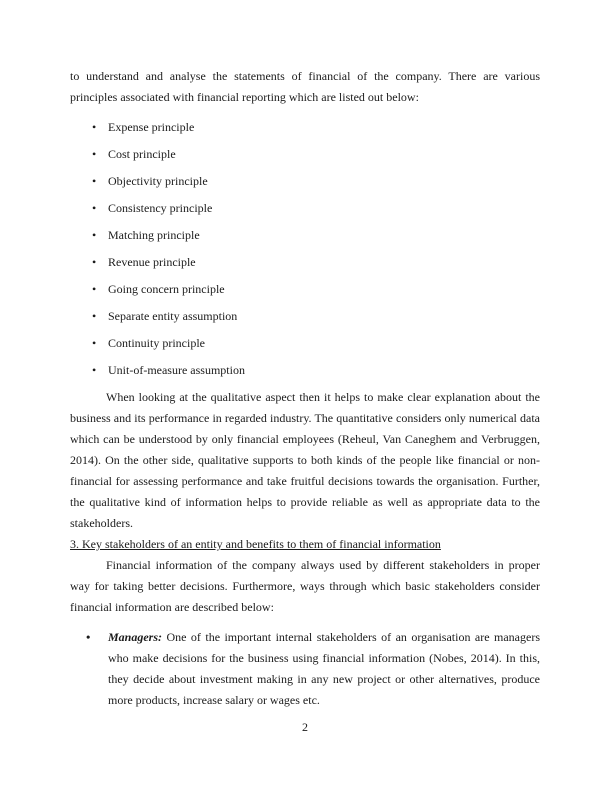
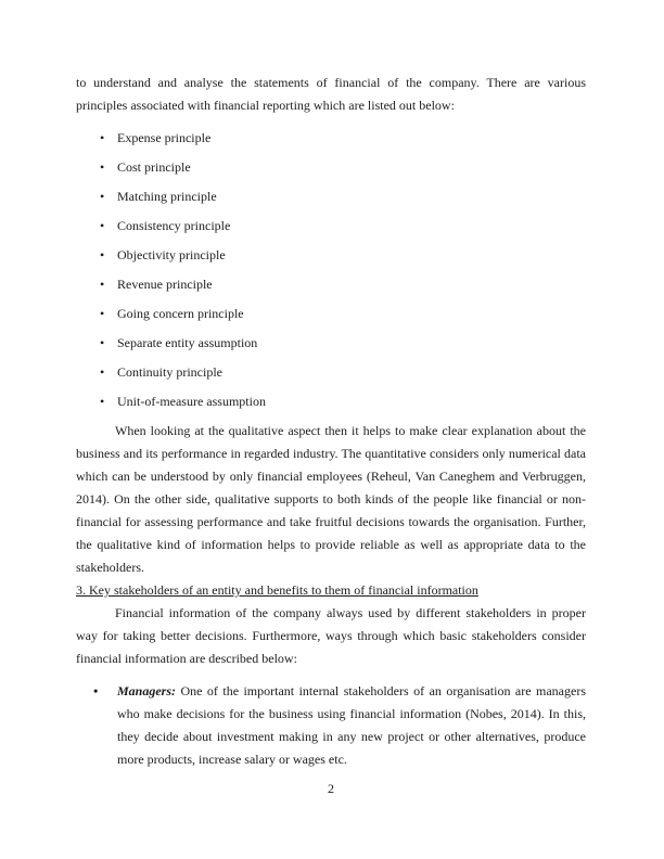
  to understand and analyse the statements of financial of the company. There are various principles associated with financial reporting which are listed out below:
  Expense principle
  Cost principle
- Objectivity principle
+ Matching principle
  Consistency principle
- Matching principle
+ Objectivity principle
  Revenue principle
  Going concern principle
  Separate entity assumption
  Continuity principle
  Unit-of-measure assumption
  When looking at the qualitative aspect then it helps to make clear explanation about the business and its performance in regarded industry. The quantitative considers only numerical data which can be understood by only financial employees (Reheul, Van Caneghem and Verbruggen, 2014). On the other side, qualitative supports to both kinds of the people like financial or non-financial for assessing performance and take fruitful decisions towards the organisation. Further, the qualitative kind of information helps to provide reliable as well as appropriate data to the stakeholders.
  3. Key stakeholders of an entity and benefits to them of financial information
  Financial information of the company always used by different stakeholders in proper way for taking better decisions. Furthermore, ways through which basic stakeholders consider financial information are described below:
  Managers: One of the important internal stakeholders of an organisation are managers who make decisions for the business using financial information (Nobes, 2014). In this, they decide about investment making in any new project or other alternatives, produce more products, increase salary or wages etc.
  2
